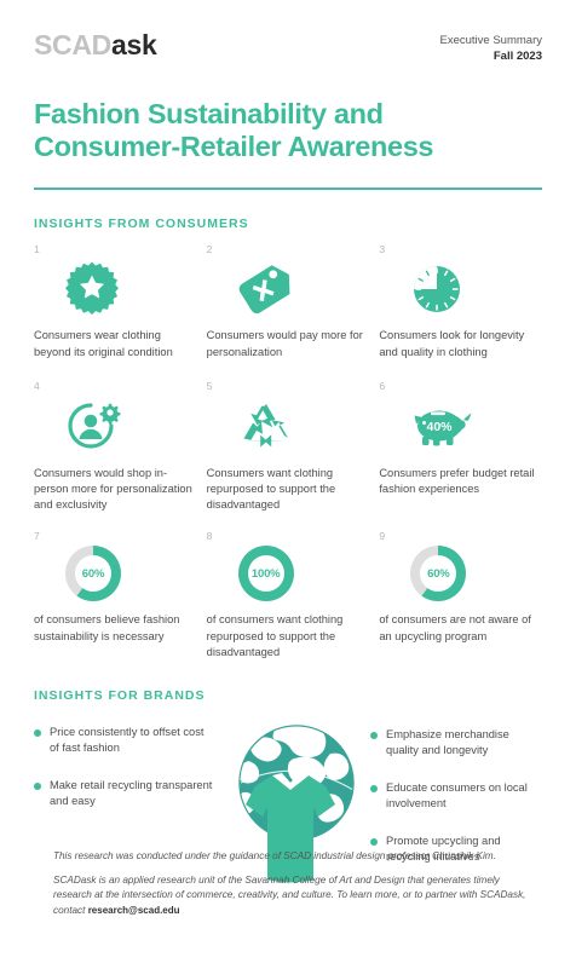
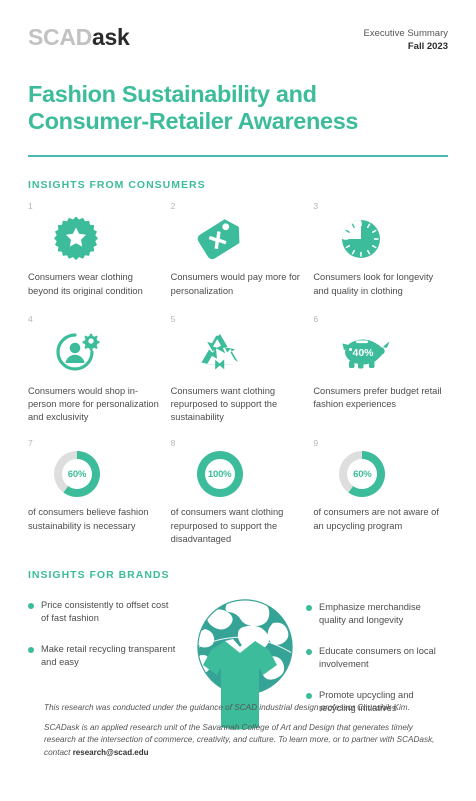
  SCADask
  Executive Summary
  Fall 2023
  Fashion Sustainability and
  Consumer-Retailer Awareness
  INSIGHTS FROM CONSUMERS
  1
  Consumers wear clothing beyond its original condition
  2
  Consumers would pay more for personalization
  3
  Consumers look for longevity and quality in clothing
  4
  Consumers would shop in-person more for personalization and exclusivity
  5
- Consumers want clothing repurposed to support the disadvantaged
+ Consumers want clothing repurposed to support the sustainability
  6
  40%
  Consumers prefer budget retail fashion experiences
  7
  60%
  of consumers believe fashion sustainability is necessary
  8
  100%
  of consumers want clothing repurposed to support the disadvantaged
  9
  60%
  of consumers are not aware of an upcycling program
  INSIGHTS FOR BRANDS
  Price consistently to offset cost of fast fashion
  Make retail recycling transparent and easy
  Emphasize merchandise quality and longevity
  Educate consumers on local involvement
  Promote upcycling and recycling initiatives
  This research was conducted under the guidance of SCAD industrial design professor Chunshik Kim.
  SCADask is an applied research unit of the Savannah College of Art and Design that generates timely research at the intersection of commerce, creativity, and culture. To learn more, or to partner with SCADask, contact research@scad.edu
